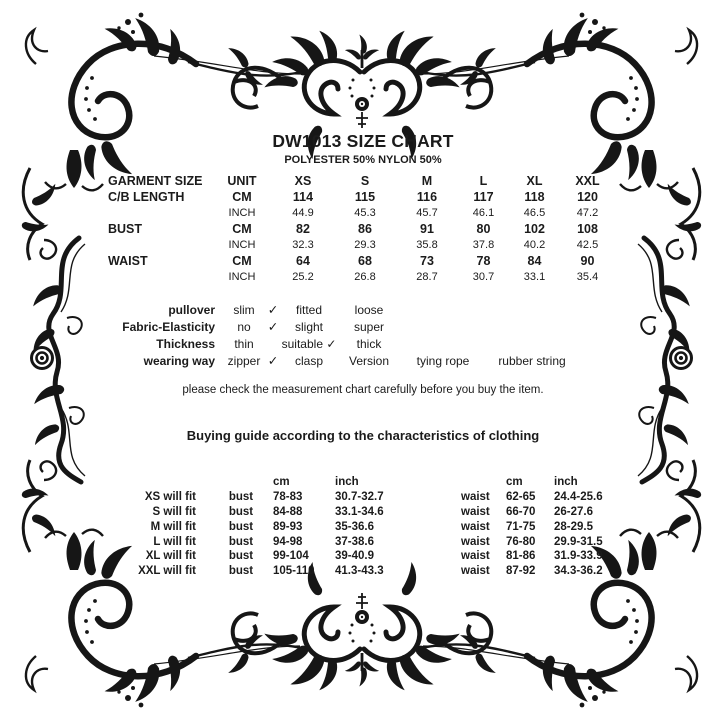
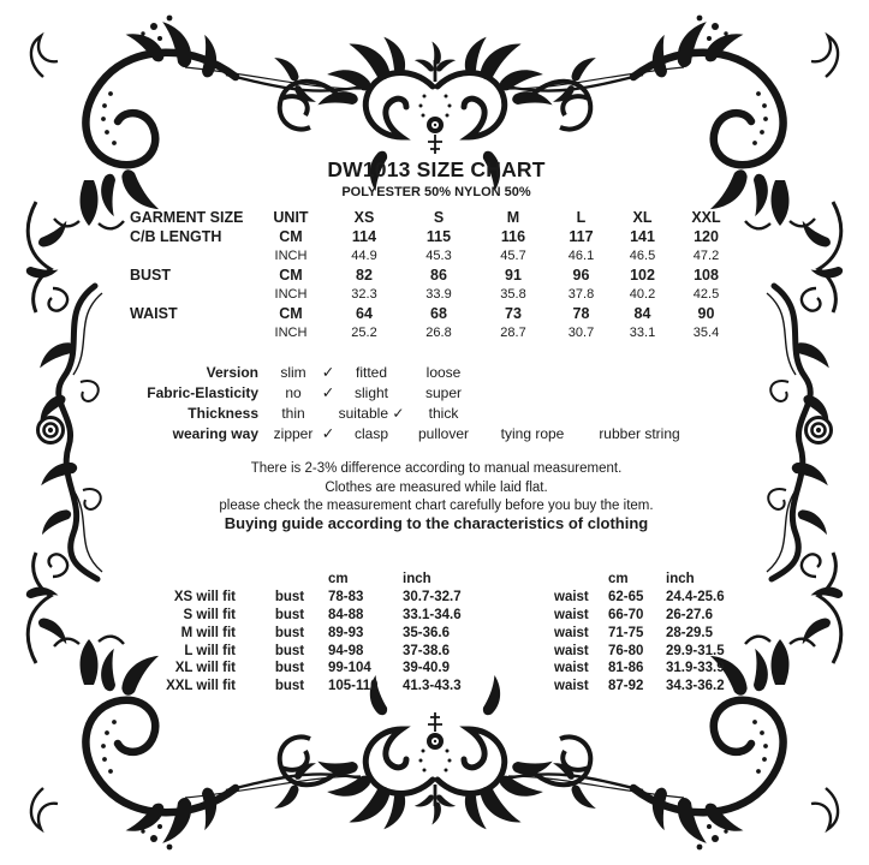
  DW1013 SIZE CHART
  POLYESTER 50% NYLON 50%
  GARMENT SIZE
  UNIT
  XS
  S
  M
  L
  XL
  XXL
  C/B LENGTH
  CM
  114
  115
  116
  117
- 118
+ 141
  120
  INCH
  44.9
  45.3
  45.7
  46.1
  46.5
  47.2
  BUST
  CM
  82
  86
  91
- 80
+ 96
  102
  108
  INCH
  32.3
- 29.3
+ 33.9
  35.8
  37.8
  40.2
  42.5
  WAIST
  CM
  64
  68
  73
  78
  84
  90
  INCH
  25.2
  26.8
  28.7
  30.7
  33.1
  35.4
- pullover
+ Version
  slim
  ✓
  fitted
  loose
  Fabric-Elasticity
  no
  ✓
  slight
  super
  Thickness
  thin
  suitable ✓
  thick
  wearing way
  zipper
  ✓
  clasp
- Version
+ pullover
  tying rope
  rubber string
+ There is 2-3% difference according to manual measurement.
+ Clothes are measured while laid flat.
  please check the measurement chart carefully before you buy the item.
  Buying guide according to the characteristics of clothing
  cm
  inch
  cm
  inch
  XS will fit
  bust
  78-83
  30.7-32.7
  waist
  62-65
  24.4-25.6
  S will fit
  bust
  84-88
  33.1-34.6
  waist
  66-70
  26-27.6
  M will fit
  bust
  89-93
  35-36.6
  waist
  71-75
  28-29.5
  L will fit
  bust
  94-98
  37-38.6
  waist
  76-80
  29.9-31.5
  XL will fit
  bust
  99-104
  39-40.9
  waist
  81-86
  31.9-33.9
  XXL will fit
  bust
  105-110
  41.3-43.3
  waist
  87-92
  34.3-36.2
